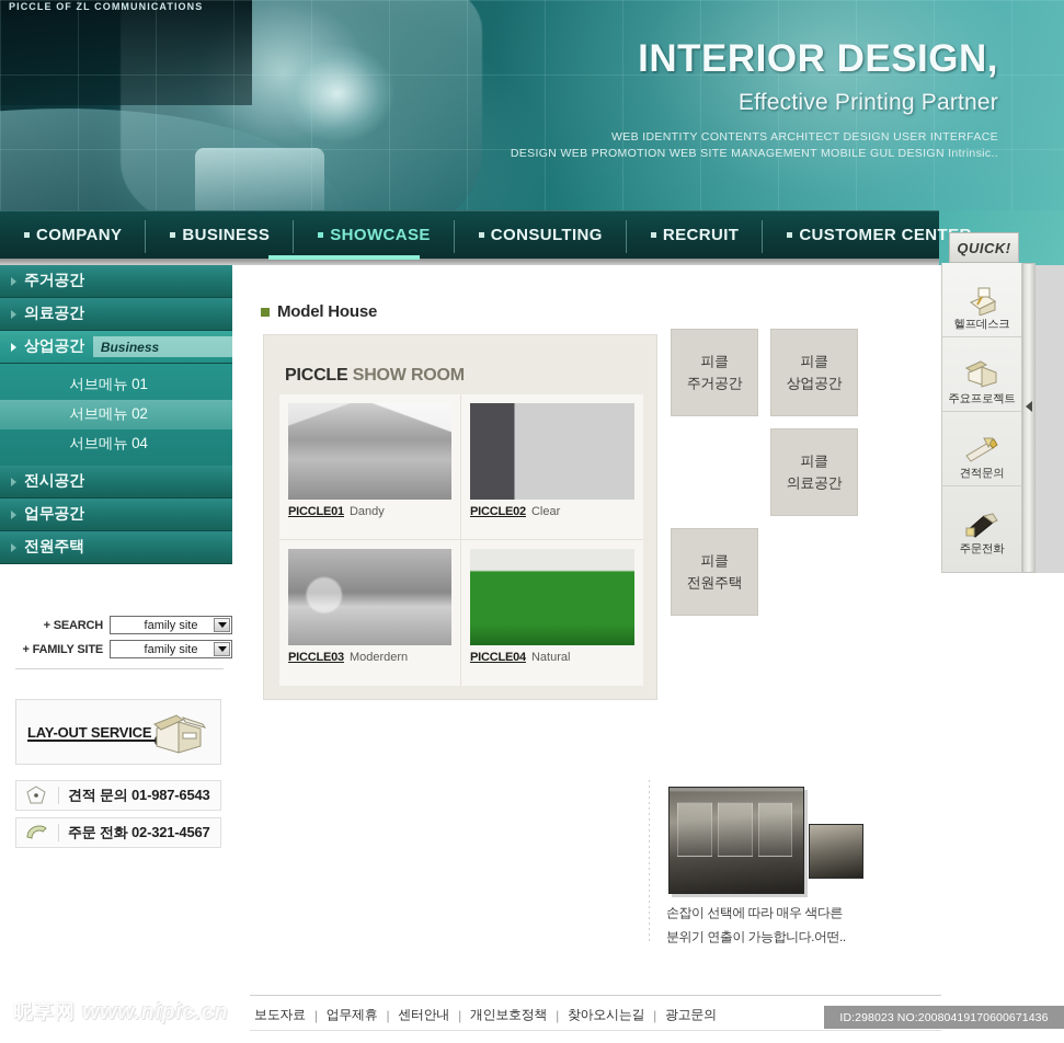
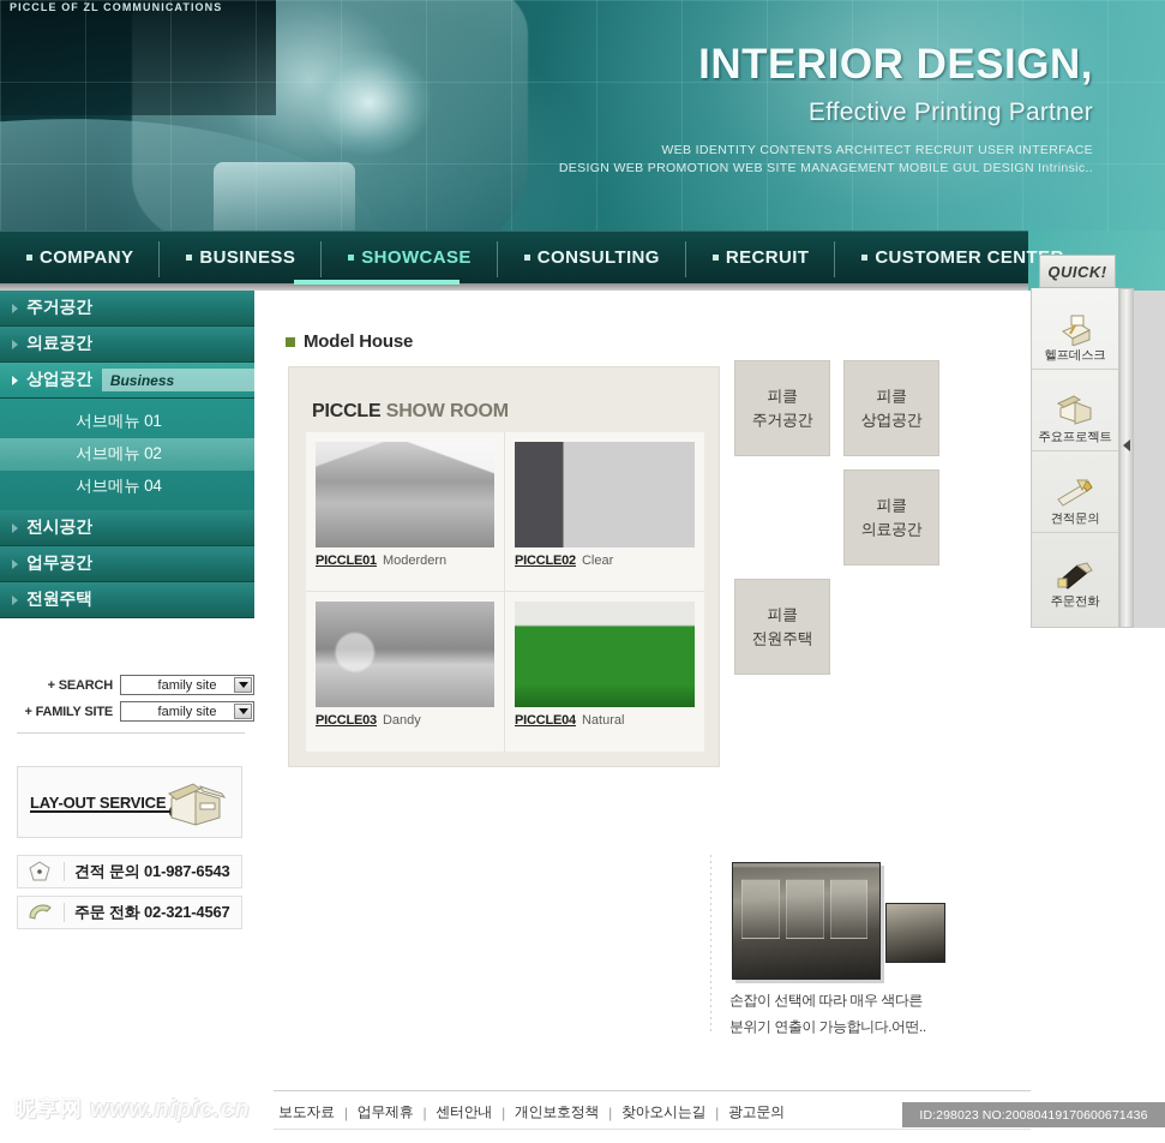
  INTERIOR DESIGN,
  Effective Printing Partner
- WEB IDENTITY CONTENTS ARCHITECT DESIGN USER INTERFACE
+ WEB IDENTITY CONTENTS ARCHITECT RECRUIT USER INTERFACE
  DESIGN WEB PROMOTION WEB SITE MANAGEMENT MOBILE GUL DESIGN Intrinsic..
  PICCLE OF ZL COMMUNICATIONS
  COMPANY
  BUSINESS
  SHOWCASE
  CONSULTING
  RECRUIT
  CUSTOMER CENT
  QUICK!
  헬프데스크
  주요프로젝트
  견적문의
  주문전화
  주거공간
  의료공간
  상업공간
  Business
  서브메뉴 01
  서브메뉴 02
  서브메뉴 04
  전시공간
  업무공간
  전원주택
  + SEARCH
  family site
  + FAMILY SITE
  family site
  LAY-OUT SERVICE
  견적 문의 01-987-6543
  주문 전화 02-321-4567
  Model House
  PICCLE SHOW ROOM
- PICCLE01 Dandy
+ PICCLE01 Moderdern
  PICCLE02 Clear
- PICCLE03 Moderdern
+ PICCLE03 Dandy
  PICCLE04 Natural
  피클
  주거공간
  피클
  상업공간
  피클
  의료공간
  피클
  전원주택
  손잡이 선택에 따라 매우 색다른
  분위기 연출이 가능합니다.어떤..
  보도자료
  |
  업무제휴
  |
  센터안내
  |
  개인보호정책
  |
  찾아오시는길
  |
  광고문의
  ID:298023 NO:20080419170600671436
  昵享网
  www.nipic.cn
